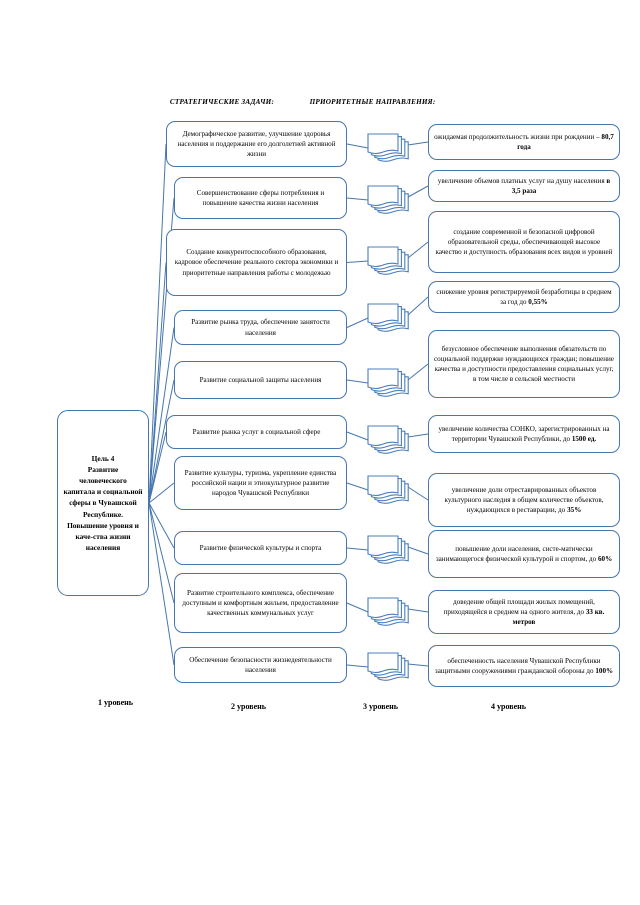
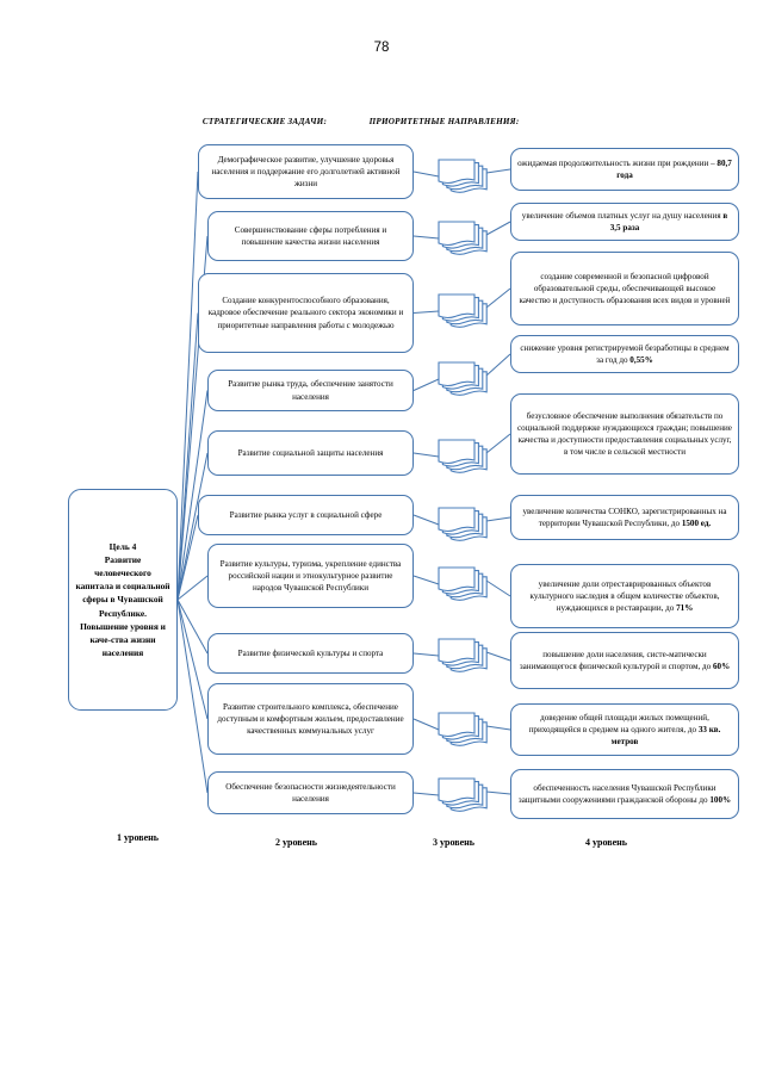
+ 78
  СТРАТЕГИЧЕСКИЕ ЗАДАЧИ:
  ПРИОРИТЕТНЫЕ НАПРАВЛЕНИЯ:
  Цель 4
  Развитие человеческого капитала и социальной сферы в Чувашской Республике. Повышение уровня и каче-ства жизни населения
  Демографическое развитие, улучшение здоровья населения и поддержание его долголетней активной жизни
  Совершенствование сферы потребления и повышение качества жизни населения
  Развитие рынка труда, обеспечение занятости населения
  Развитие социальной защиты населения
  Развитие рынка услуг в социальной сфере
  Развитие культуры, туризма, укрепление единства российской нации и этнокультурное развитие народов Чувашской Республики
  Развитие физической культуры и спорта
  Развитие строительного комплекса, обеспечение доступным и комфортным жильем, предоставление качественных коммунальных услуг
  Обеспечение безопасности жизнедеятельности населения
  ожидаемая продолжительность жизни при рождении – 80,7 года
  увеличение объемов платных услуг на душу населения в 3,5 раза
  создание современной и безопасной цифровой образовательной среды, обеспечивающей высокое качество и доступность образования всех видов и уровней
  снижение уровня регистрируемой безработицы в среднем за год до 0,55%
  безусловное обеспечение выполнения обязательств по социальной поддержке нуждающихся граждан; повышение качества и доступности предоставления социальных услуг, в том числе в сельской местности
  увеличение количества СОНКО, зарегистрированных на территории Чувашской Республики, до 1500 ед.
- увеличение доли отреставрированных объектов культурного наследия в общем количестве объектов, нуждающихся в реставрации, до 35%
+ увеличение доли отреставрированных объектов культурного наследия в общем количестве объектов, нуждающихся в реставрации, до 71%
  повышение доли населения, систе-матически занимающегося физической культурой и спортом, до 60%
  доведение общей площади жилых помещений, приходящейся в среднем на одного жителя, до 33 кв. метров
  обеспеченность населения Чувашской Республики защитными сооружениями гражданской обороны до 100%
  1 уровень
  2 уровень
  3 уровень
  4 уровень
